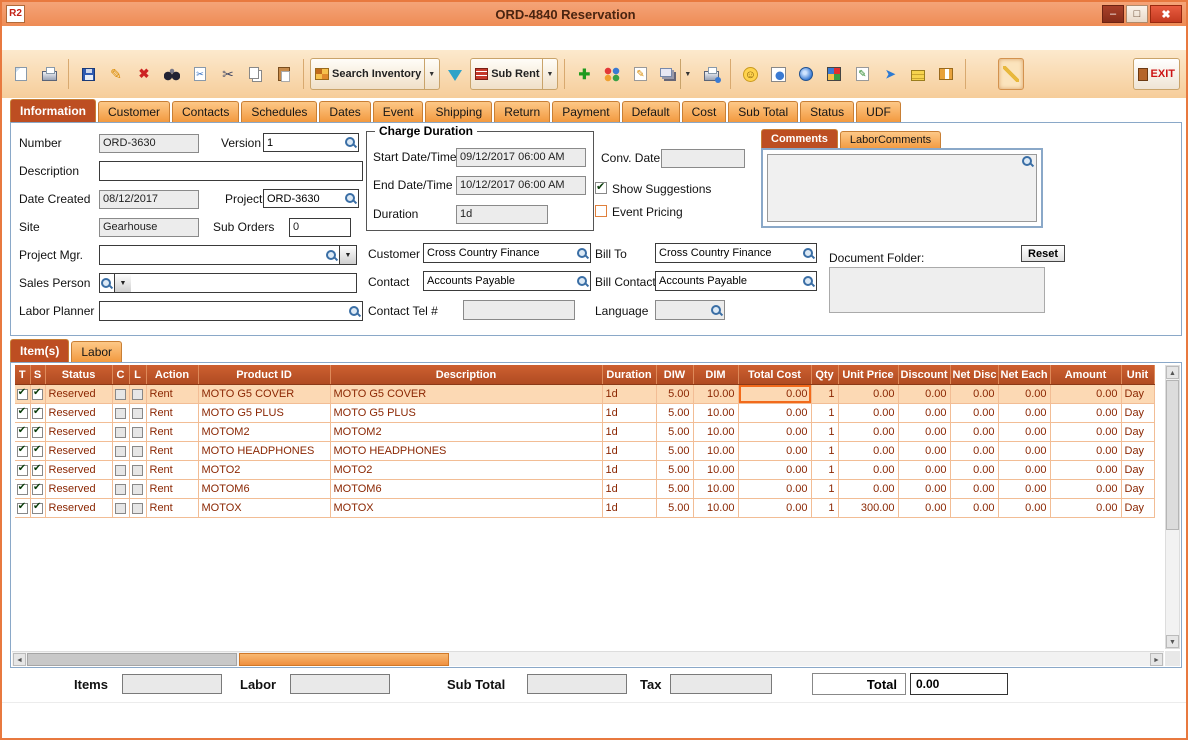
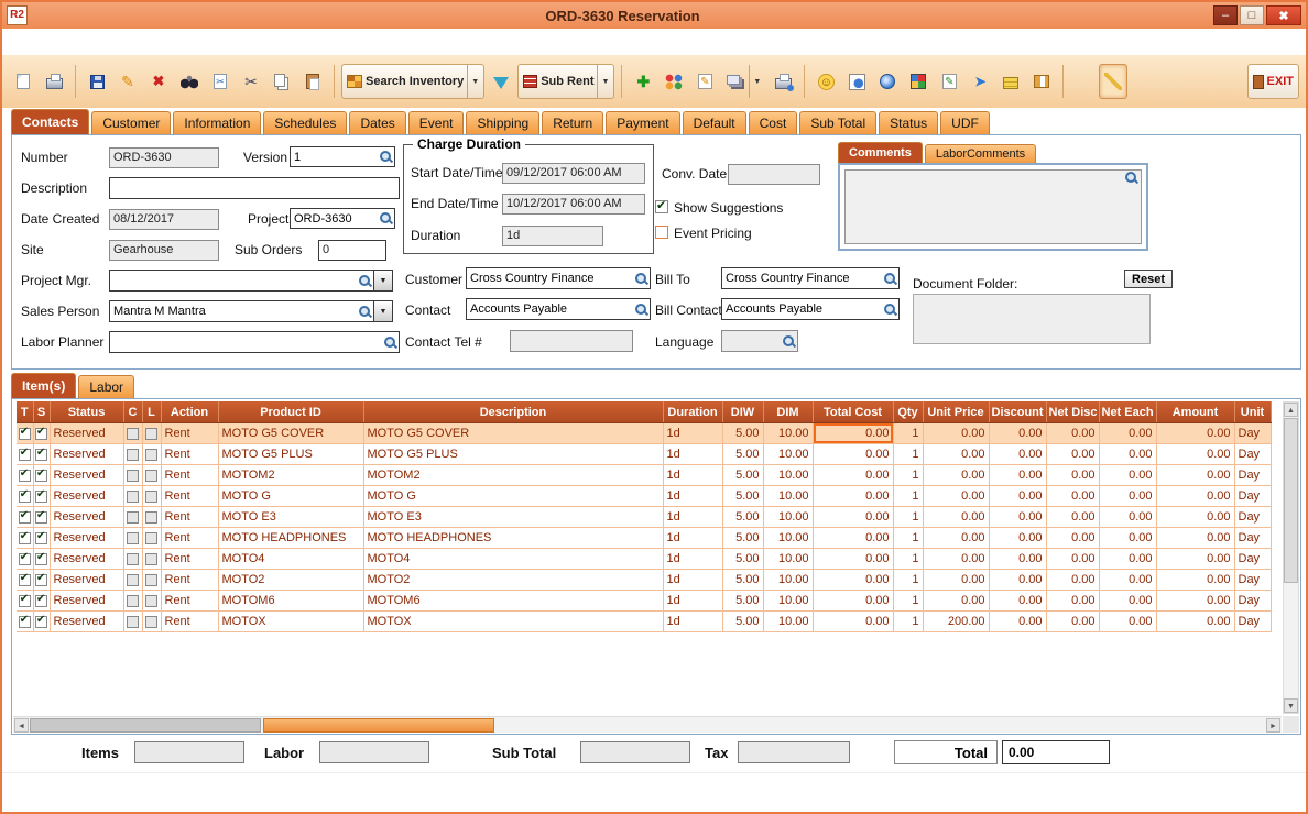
  R2
- ORD-4840 Reservation
+ ORD-3630 Reservation
  –
  □
  ✖
  ✎
  ✖
  ✂
  ✂
  Search Inventory
  Sub Rent
  ✚
  ✎
  ☺
  ✎
  ➤
  EXIT
- Information
+ Contacts
  Customer
- Contacts
+ Information
  Schedules
  Dates
  Event
  Shipping
  Return
  Payment
  Default
  Cost
  Sub Total
  Status
  UDF
  Number
  ORD-3630
  Version
  1
  Description
  Date Created
  08/12/2017
  Project
  ORD-3630
  Site
  Gearhouse
  Sub Orders
  0
  Project Mgr.
  Sales Person
+ Mantra M Mantra
  Labor Planner
  Charge Duration
  Start Date/Time
  09/12/2017 06:00 AM
  End Date/Time
  10/12/2017 06:00 AM
  Duration
  1d
  Conv. Date
  Show Suggestions
  Event Pricing
  Customer
  Cross Country Finance
  Bill To
  Cross Country Finance
  Contact
  Accounts Payable
  Bill Contac
  Accounts Payable
  Contact Tel #
  Language
  Comments
  LaborComments
  Document Folder:
  Reset
  Item(s)
  Labor
  T	S	Status	C	L	Action	Product ID	Description	Duration	DIW	DIM	Total Cost	Qty	Unit Price	Discount	Net Disc	Net Each	Amount	Unit
  		Reserved			Rent	MOTO G5 COVER	MOTO G5 COVER	1d	5.00	10.00	0.00	1	0.00	0.00	0.00	0.00	0.00	Day
  		Reserved			Rent	MOTO G5 PLUS	MOTO G5 PLUS	1d	5.00	10.00	0.00	1	0.00	0.00	0.00	0.00	0.00	Day
  		Reserved			Rent	MOTOM2	MOTOM2	1d	5.00	10.00	0.00	1	0.00	0.00	0.00	0.00	0.00	Day
+ 		Reserved			Rent	MOTO G	MOTO G	1d	5.00	10.00	0.00	1	0.00	0.00	0.00	0.00	0.00	Day
+ 		Reserved			Rent	MOTO E3	MOTO E3	1d	5.00	10.00	0.00	1	0.00	0.00	0.00	0.00	0.00	Day
  		Reserved			Rent	MOTO HEADPHONES	MOTO HEADPHONES	1d	5.00	10.00	0.00	1	0.00	0.00	0.00	0.00	0.00	Day
+ 		Reserved			Rent	MOTO4	MOTO4	1d	5.00	10.00	0.00	1	0.00	0.00	0.00	0.00	0.00	Day
  		Reserved			Rent	MOTO2	MOTO2	1d	5.00	10.00	0.00	1	0.00	0.00	0.00	0.00	0.00	Day
  		Reserved			Rent	MOTOM6	MOTOM6	1d	5.00	10.00	0.00	1	0.00	0.00	0.00	0.00	0.00	Day
- 		Reserved			Rent	MOTOX	MOTOX	1d	5.00	10.00	0.00	1	300.00	0.00	0.00	0.00	0.00	Day
+ 		Reserved			Rent	MOTOX	MOTOX	1d	5.00	10.00	0.00	1	200.00	0.00	0.00	0.00	0.00	Day
  Items
  Labor
  Sub Total
  Tax
  Total
  0.00
